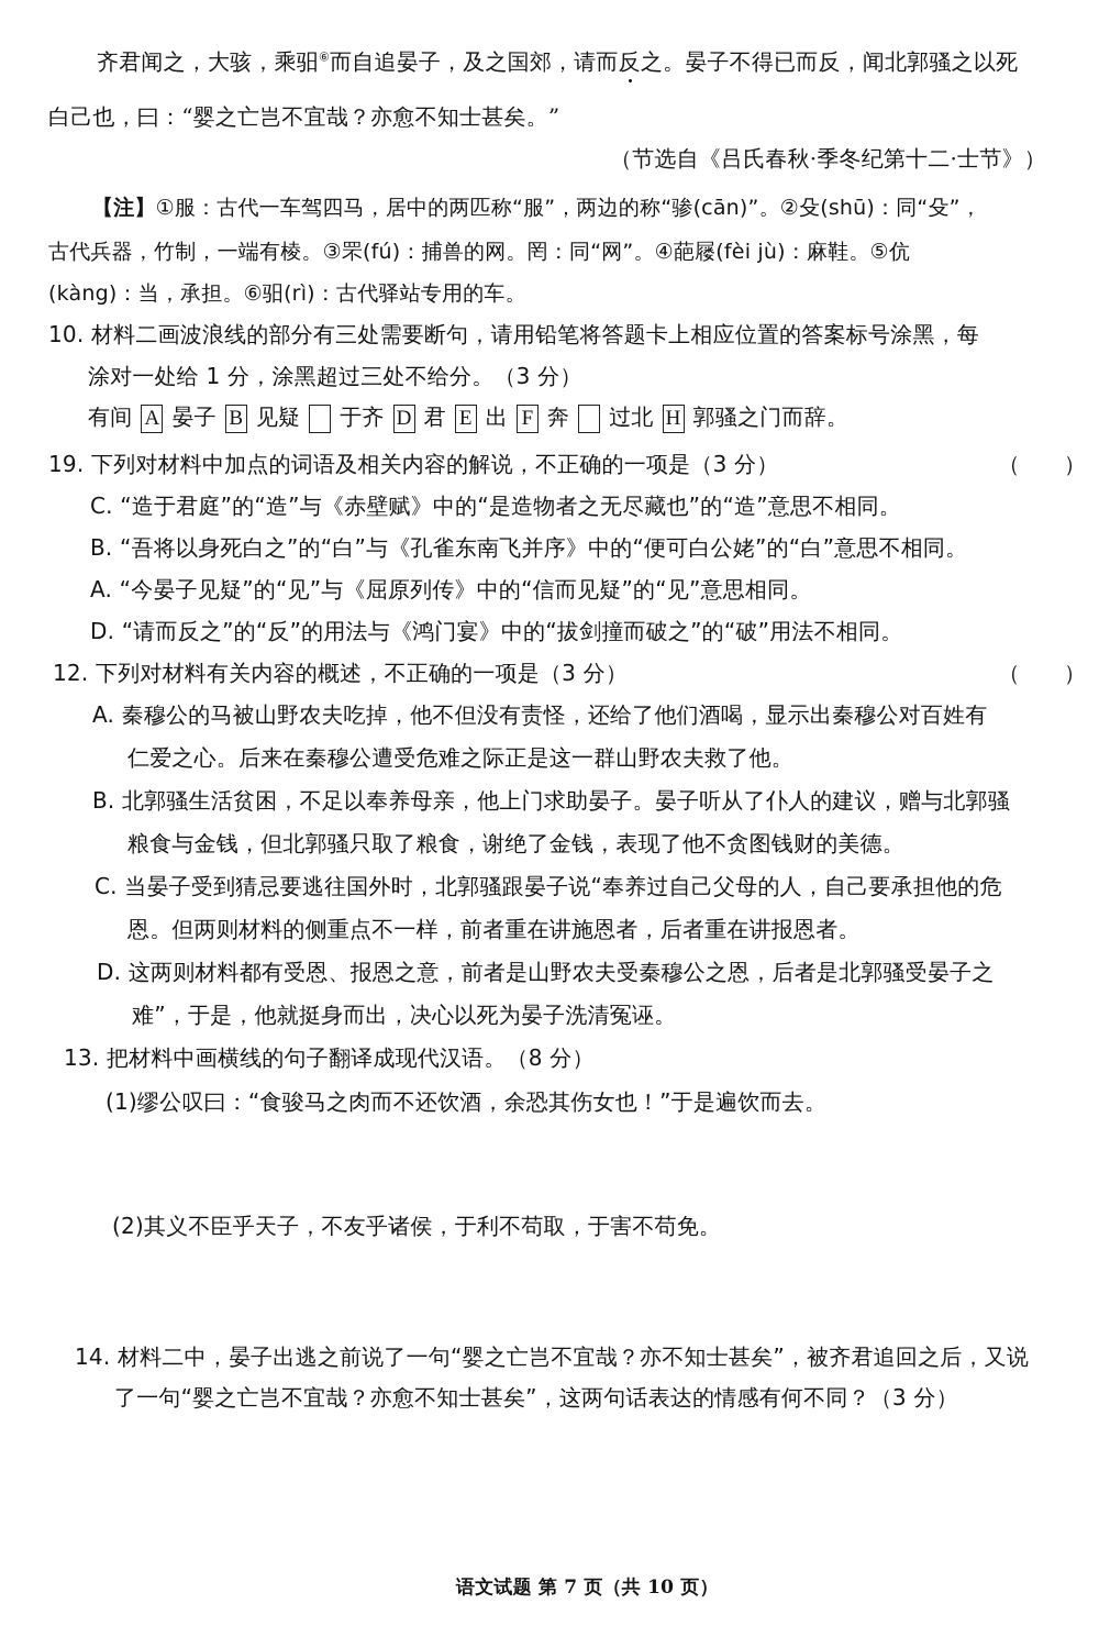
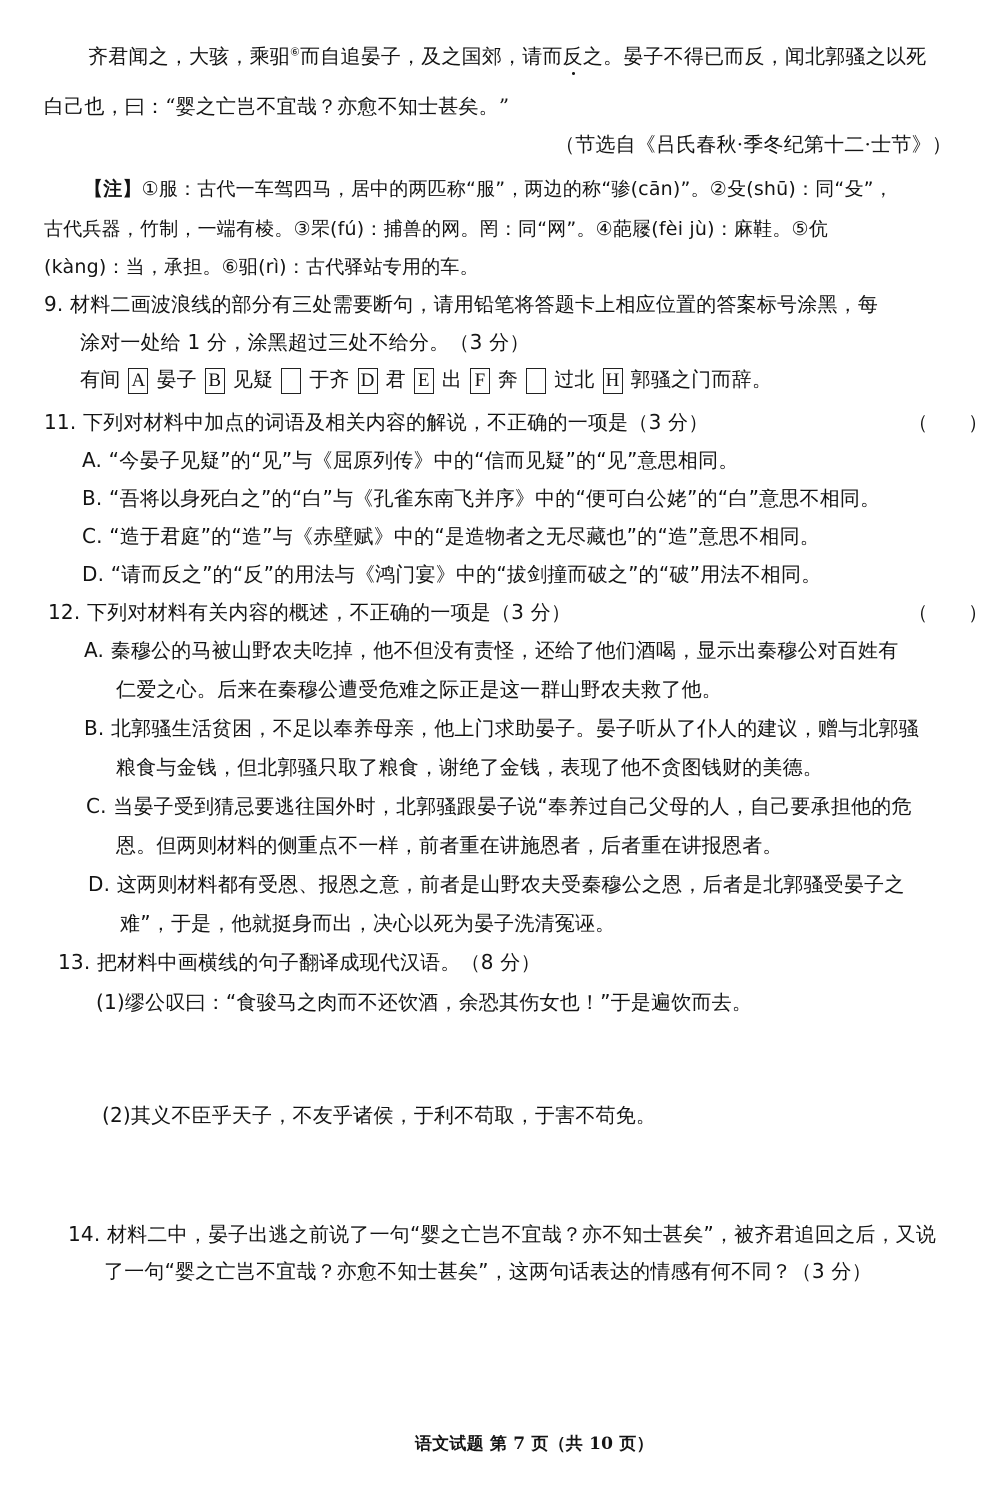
  齐君闻之，大骇，乘驲⑥而自追晏子，及之国郊，请而反之。晏子不得已而反，闻北郭骚之以死
  白己也，曰：“婴之亡岂不宜哉？亦愈不知士甚矣。”
  （节选自《吕氏春秋·季冬纪第十二·士节》）
  【注】①服：古代一车驾四马，居中的两匹称“服”，两边的称“骖(cān)”。②殳(shū)：同“殳”，
  古代兵器，竹制，一端有棱。③罘(fú)：捕兽的网。罔：同“网”。④葩屦(fèi jù)：麻鞋。⑤伉
  (kàng)：当，承担。⑥驲(rì)：古代驿站专用的车。
- 10. 材料二画波浪线的部分有三处需要断句，请用铅笔将答题卡上相应位置的答案标号涂黑，每
+ 9. 材料二画波浪线的部分有三处需要断句，请用铅笔将答题卡上相应位置的答案标号涂黑，每
  涂对一处给 1 分，涂黑超过三处不给分。（3 分）
  有间 A 晏子 B 见疑 于齐 D 君 E 出 F 奔 过北 H 郭骚之门而辞。
- 19. 下列对材料中加点的词语及相关内容的解说，不正确的一项是（3 分）
+ 11. 下列对材料中加点的词语及相关内容的解说，不正确的一项是（3 分）
  （ ）
- C. “造于君庭”的“造”与《赤壁赋》中的“是造物者之无尽藏也”的“造”意思不相同。
+ A. “今晏子见疑”的“见”与《屈原列传》中的“信而见疑”的“见”意思相同。
  B. “吾将以身死白之”的“白”与《孔雀东南飞并序》中的“便可白公姥”的“白”意思不相同。
- A. “今晏子见疑”的“见”与《屈原列传》中的“信而见疑”的“见”意思相同。
+ C. “造于君庭”的“造”与《赤壁赋》中的“是造物者之无尽藏也”的“造”意思不相同。
  D. “请而反之”的“反”的用法与《鸿门宴》中的“拔剑撞而破之”的“破”用法不相同。
  12. 下列对材料有关内容的概述，不正确的一项是（3 分）
  （ ）
  A. 秦穆公的马被山野农夫吃掉，他不但没有责怪，还给了他们酒喝，显示出秦穆公对百姓有
  仁爱之心。后来在秦穆公遭受危难之际正是这一群山野农夫救了他。
  B. 北郭骚生活贫困，不足以奉养母亲，他上门求助晏子。晏子听从了仆人的建议，赠与北郭骚
  粮食与金钱，但北郭骚只取了粮食，谢绝了金钱，表现了他不贪图钱财的美德。
  C. 当晏子受到猜忌要逃往国外时，北郭骚跟晏子说“奉养过自己父母的人，自己要承担他的危
  恩。但两则材料的侧重点不一样，前者重在讲施恩者，后者重在讲报恩者。
  D. 这两则材料都有受恩、报恩之意，前者是山野农夫受秦穆公之恩，后者是北郭骚受晏子之
  难”，于是，他就挺身而出，决心以死为晏子洗清冤诬。
  13. 把材料中画横线的句子翻译成现代汉语。（8 分）
  (1)缪公叹曰：“食骏马之肉而不还饮酒，余恐其伤女也！”于是遍饮而去。
  (2)其义不臣乎天子，不友乎诸侯，于利不苟取，于害不苟免。
  14. 材料二中，晏子出逃之前说了一句“婴之亡岂不宜哉？亦不知士甚矣”，被齐君追回之后，又说
  了一句“婴之亡岂不宜哉？亦愈不知士甚矣”，这两句话表达的情感有何不同？（3 分）
  语文试题 第 7 页（共 10 页）
